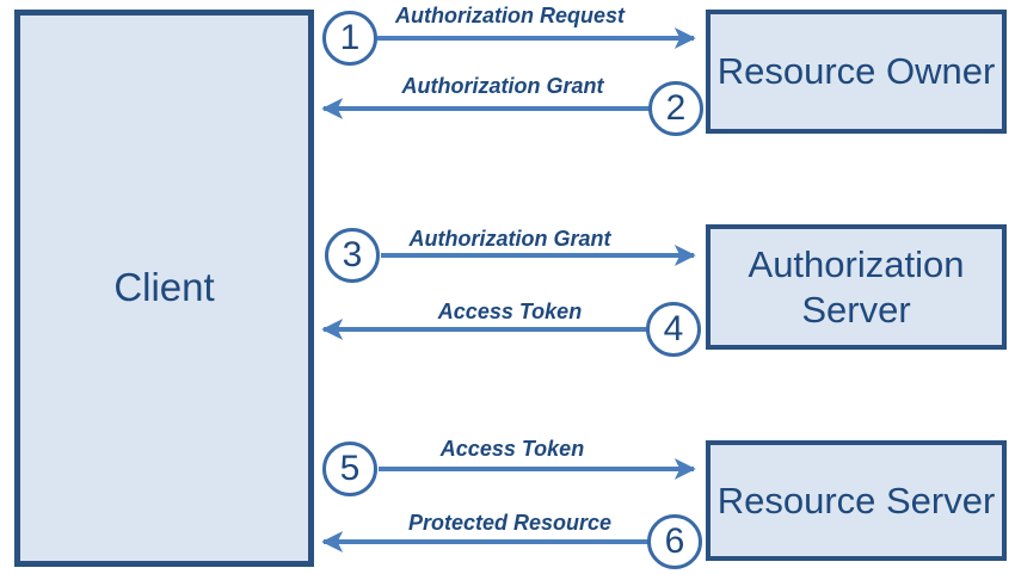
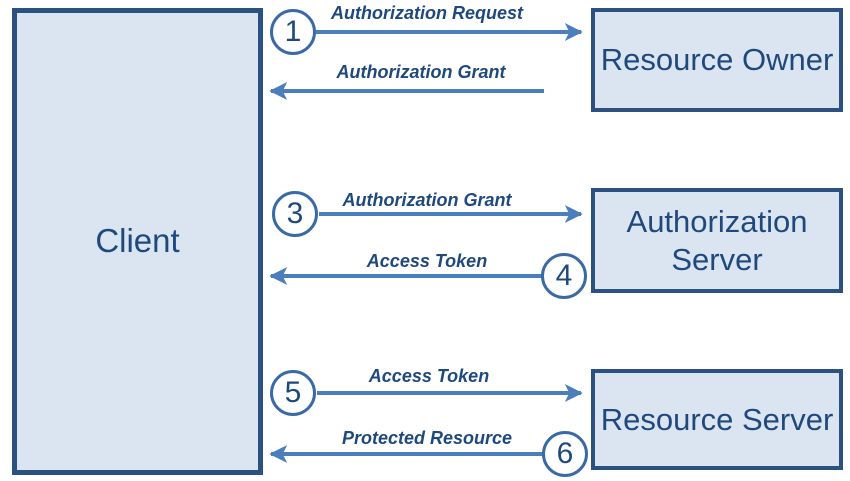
  Client
  Resource Owner
  Authorization Server
  Resource Server
  1
- 2
  3
  4
  5
  6
  Authorization Request
  Authorization Grant
  Authorization Grant
  Access Token
  Access Token
  Protected Resource
